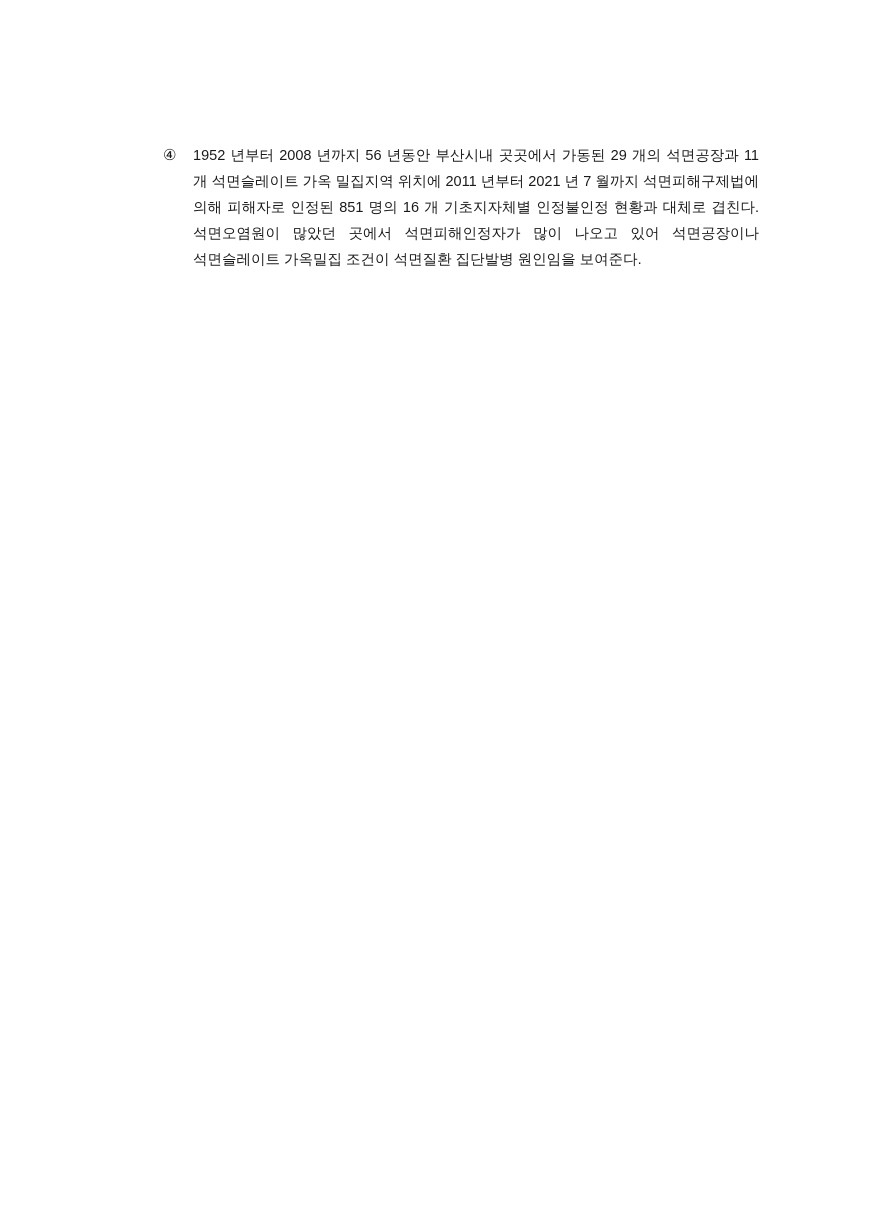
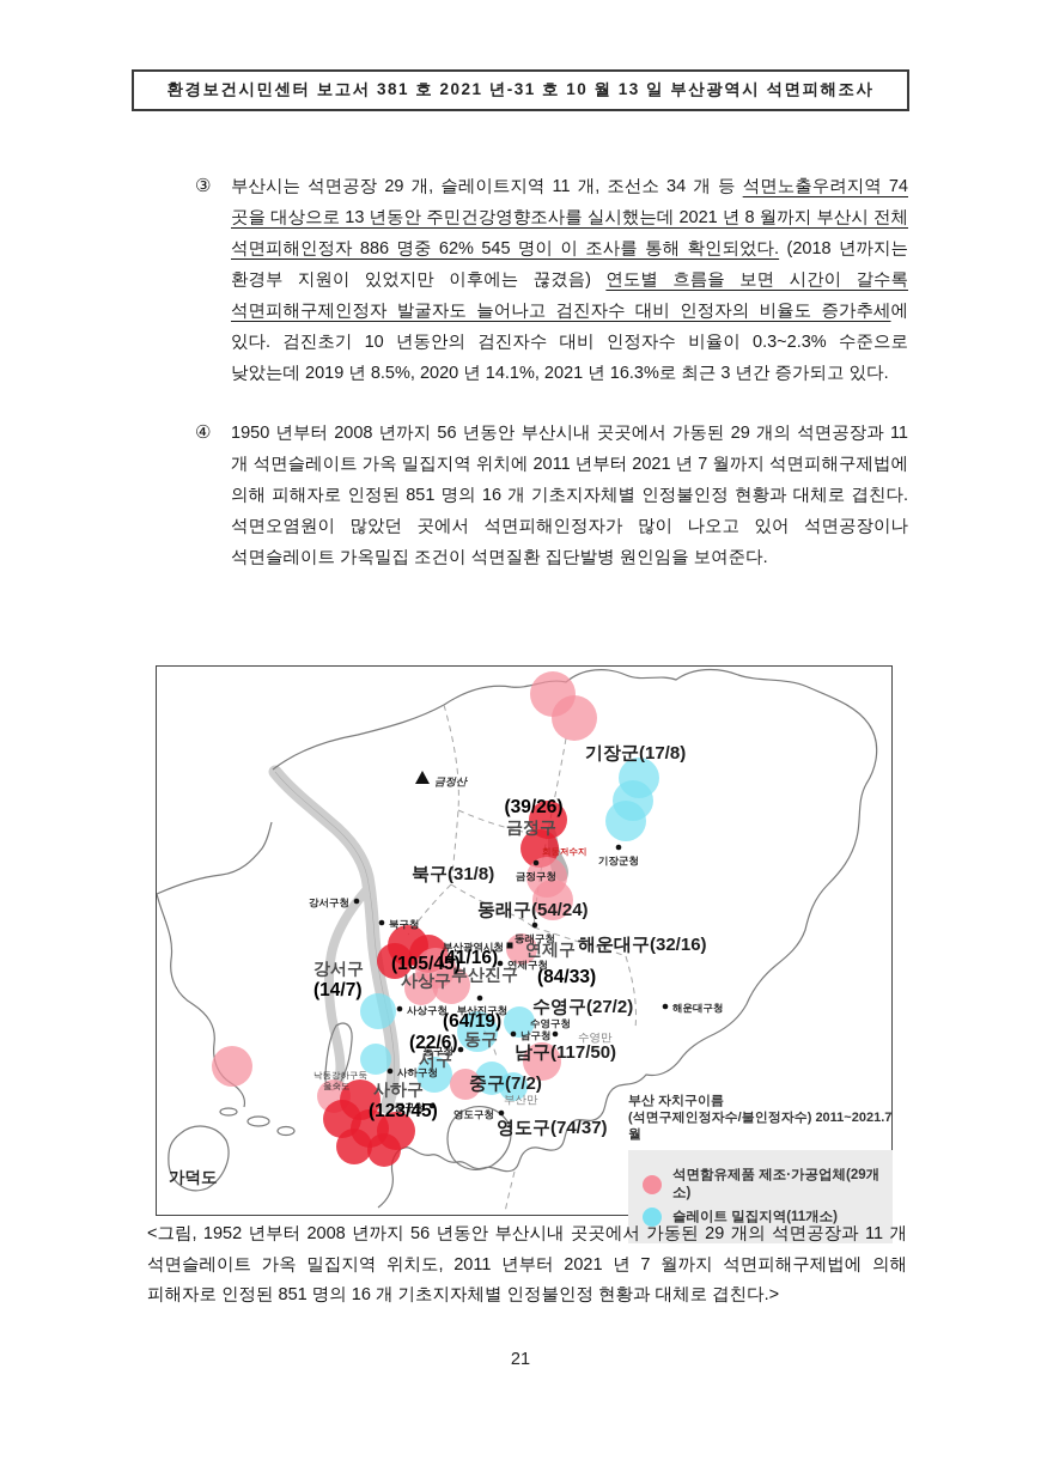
+ 환경보건시민센터 보고서 381 호 2021 년-31 호 10 월 13 일 부산광역시 석면피해조사
+ ③
+ 부산시는 석면공장 29 개, 슬레이트지역 11 개, 조선소 34 개 등 석면노출우려지역 74 곳을 대상으로 13 년동안 주민건강영향조사를 실시했는데 2021 년 8 월까지 부산시 전체 석면피해인정자 886 명중 62% 545 명이 이 조사를 통해 확인되었다. (2018 년까지는 환경부 지원이 있었지만 이후에는 끊겼음) 연도별 흐름을 보면 시간이 갈수록 석면피해구제인정자 발굴자도 늘어나고 검진자수 대비 인정자의 비율도 증가추세에 있다. 검진초기 10 년동안의 검진자수 대비 인정자수 비율이 0.3~2.3% 수준으로 낮았는데 2019 년 8.5%, 2020 년 14.1%, 2021 년 16.3%로 최근 3 년간 증가되고 있다.
  ④
- 1952 년부터 2008 년까지 56 년동안 부산시내 곳곳에서 가동된 29 개의 석면공장과 11 개 석면슬레이트 가옥 밀집지역 위치에 2011 년부터 2021 년 7 월까지 석면피해구제법에 의해 피해자로 인정된 851 명의 16 개 기초지자체별 인정불인정 현황과 대체로 겹친다. 석면오염원이 많았던 곳에서 석면피해인정자가 많이 나오고 있어 석면공장이나 석면슬레이트 가옥밀집 조건이 석면질환 집단발병 원인임을 보여준다.
+ 1950 년부터 2008 년까지 56 년동안 부산시내 곳곳에서 가동된 29 개의 석면공장과 11 개 석면슬레이트 가옥 밀집지역 위치에 2011 년부터 2021 년 7 월까지 석면피해구제법에 의해 피해자로 인정된 851 명의 16 개 기초지자체별 인정불인정 현황과 대체로 겹친다. 석면오염원이 많았던 곳에서 석면피해인정자가 많이 나오고 있어 석면공장이나 석면슬레이트 가옥밀집 조건이 석면질환 집단발병 원인임을 보여준다.
+ 기장군청
+ 금정구청
+ 북구청
+ 강서구청
+ 동래구청
+ 부산광역시청
+ 연제구청
+ 부산진구청
+ 수영구청
+ 해운대구청
+ 남구청
+ 동구청
+ 사상구청
+ 사하구청
+ 중구청
+ 영도구청
+ 기장군(17/8)
+ (39/26)
+ 금정구
+ 북구(31/8)
+ 동래구(54/24)
+ 해운대구(32/16)
+ 연제구
+ (84/33)
+ (41/16)
+ 부산진구
+ (105/45)
+ 사상구
+ 강서구
+ (14/7)
+ 수영구(27/2)
+ (64/19)
+ 동구
+ (22/6)
+ 서구
+ 남구(117/50)
+ 중구(7/2)
+ 사하구
+ (123/45)
+ 영도구(74/37)
+ 가덕도
+ 금정산
+ 회동저수지
+ 수영만
+ 부산만
+ 낙동강하구둑
+ 을숙도
+ 부산 자치구이름
+ (석면구제인정자수/불인정자수) 2011~2021.7월
+ 석면함유제품 제조·가공업체(29개소)
+ 슬레이트 밀집지역(11개소)
+ <그림, 1952 년부터 2008 년까지 56 년동안 부산시내 곳곳에서 가동된 29 개의 석면공장과 11 개 석면슬레이트 가옥 밀집지역 위치도, 2011 년부터 2021 년 7 월까지 석면피해구제법에 의해 피해자로 인정된 851 명의 16 개 기초지자체별 인정불인정 현황과 대체로 겹친다.>
+ 21
